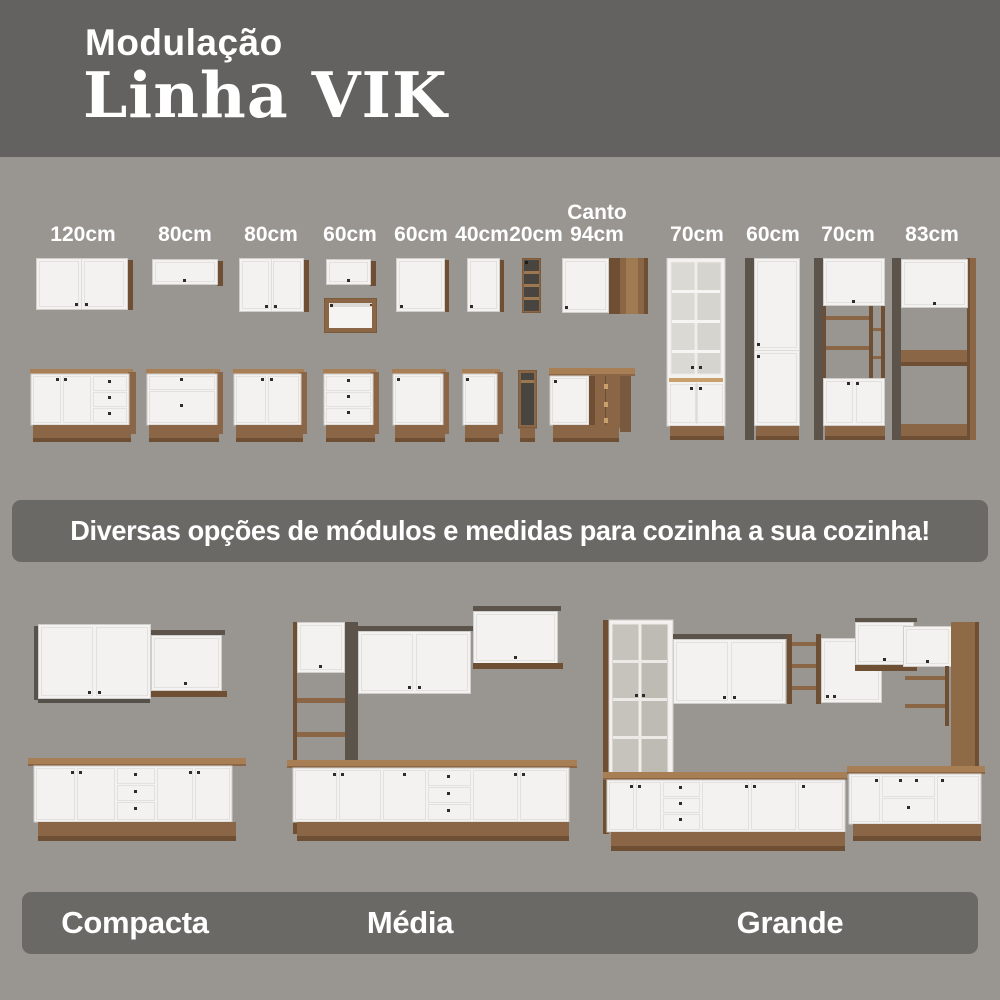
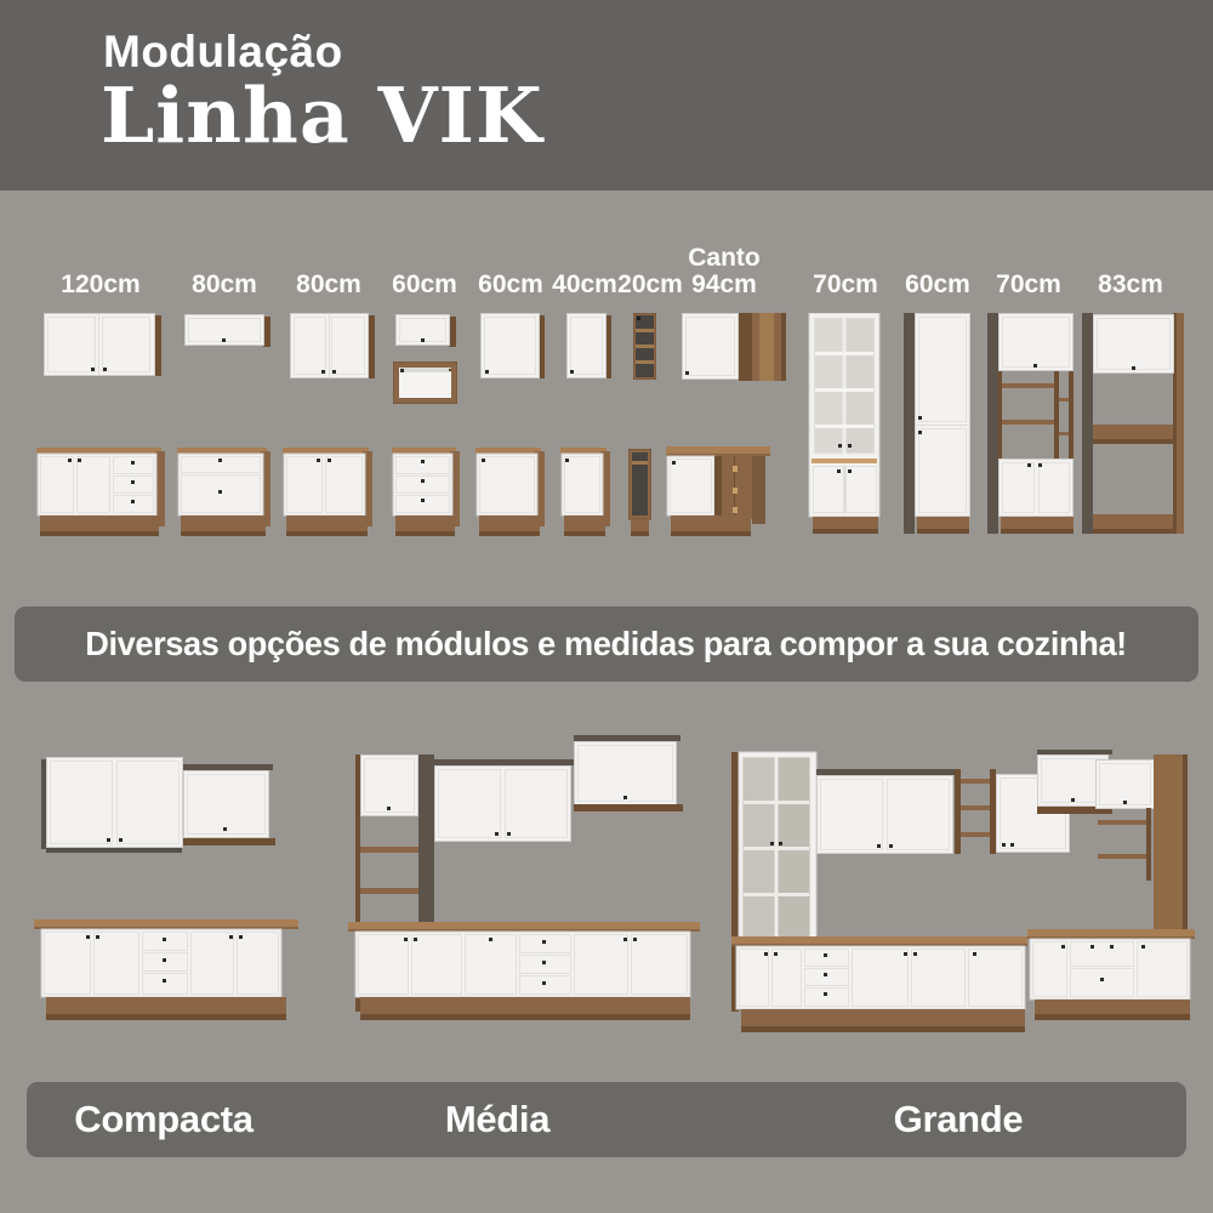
  Modulação
  Linha VIK
  120cm
  80cm
  80cm
  60cm
  60cm
  40cm
  20cm
  Canto
  94cm
  70cm
  60cm
  70cm
  83cm
- Diversas opções de módulos e medidas para cozinha a sua cozinha!
+ Diversas opções de módulos e medidas para compor a sua cozinha!
  Compacta
  Média
  Grande
